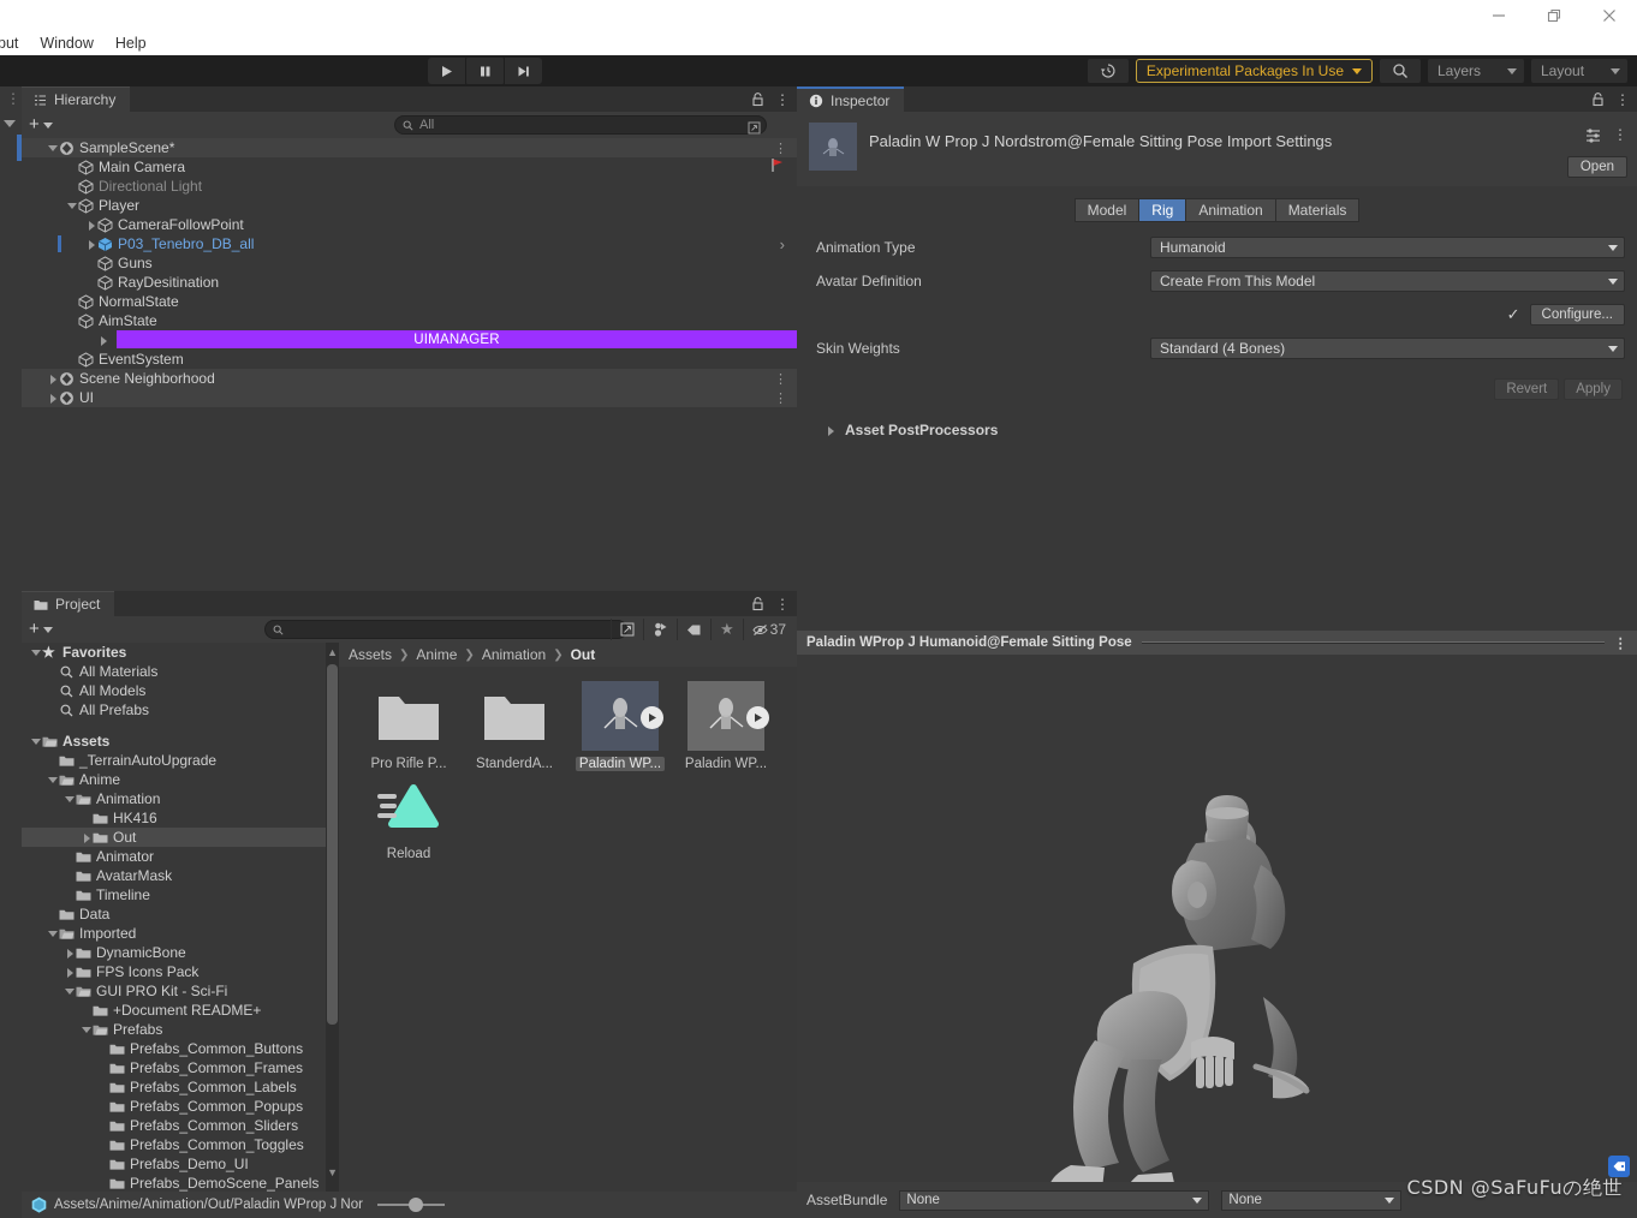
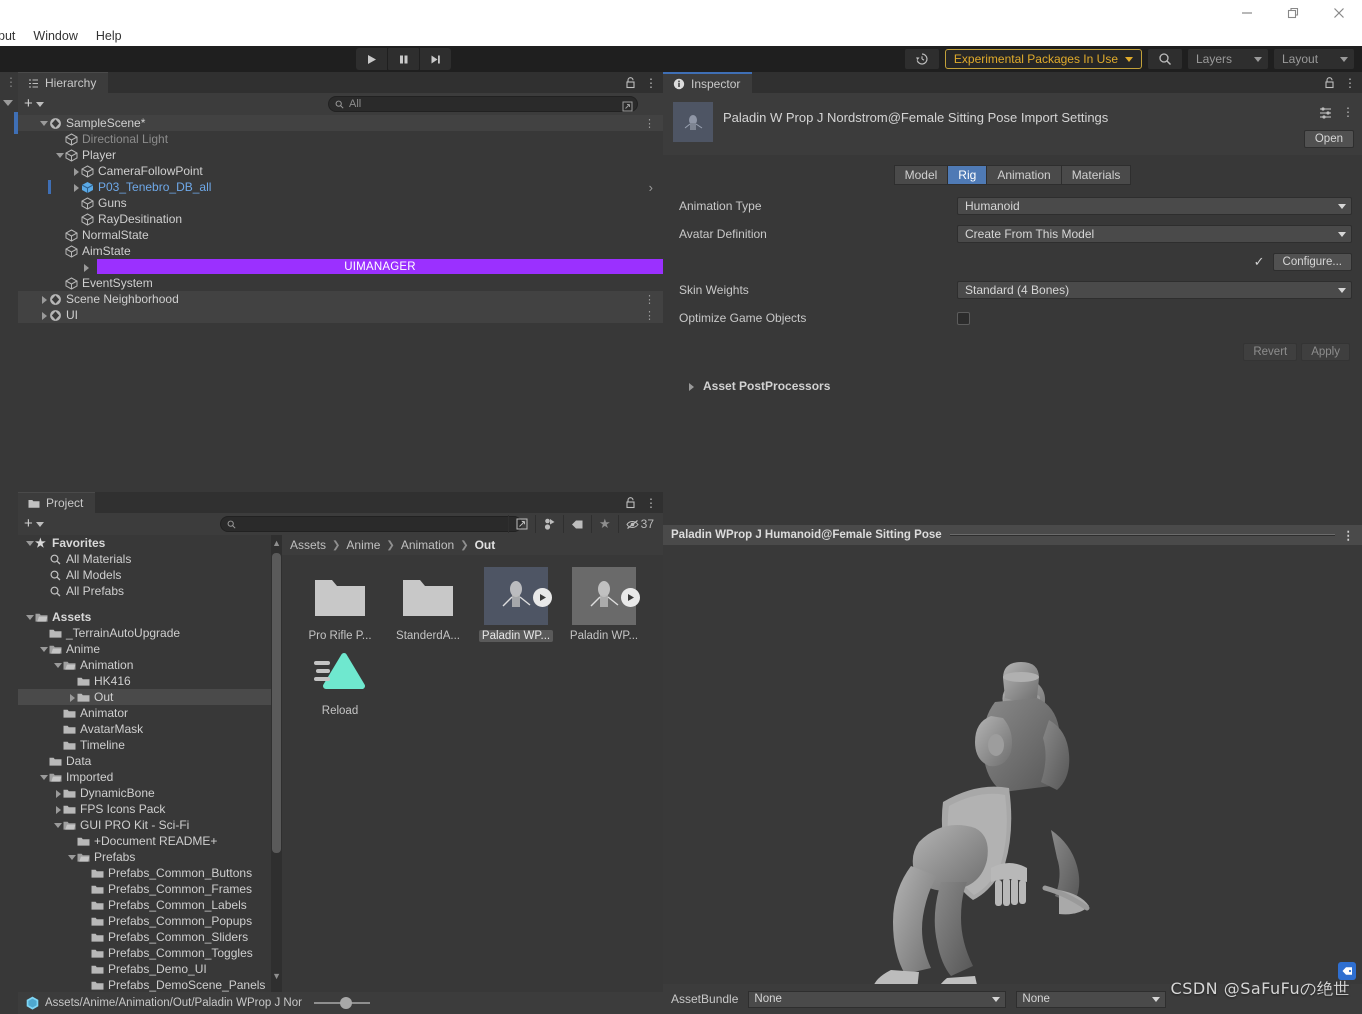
  put
  Window
  Help
  Experimental Packages In Use
  Layers
  Layout
  ⋮
  Hierarchy
  ⋮
  +
  All
  SampleScene*
  ⋮
- Main Camera
  Directional Light
  Player
  CameraFollowPoint
  P03_Tenebro_DB_all
  ›
  Guns
  RayDesitination
  NormalState
  AimState
  UIMANAGER
  EventSystem
  Scene Neighborhood
  ⋮
  UI
  ⋮
  Project
  ⋮
  +
  ★
  37
  ★
  Favorites
  All Materials
  All Models
  All Prefabs
  Assets
  _TerrainAutoUpgrade
  Anime
  Animation
  HK416
  Out
  Animator
  AvatarMask
  Timeline
  Data
  Imported
  DynamicBone
  FPS Icons Pack
  GUI PRO Kit - Sci-Fi
  +Document README+
  Prefabs
  Prefabs_Common_Buttons
  Prefabs_Common_Frames
  Prefabs_Common_Labels
  Prefabs_Common_Popups
  Prefabs_Common_Sliders
  Prefabs_Common_Toggles
  Prefabs_Demo_UI
  Prefabs_DemoScene_Panels
  ▲
  ▼
  Assets
  ❯
  Anime
  ❯
  Animation
  ❯
  Out
  Pro Rifle P...
  StanderdA...
  Paladin WP...
  Paladin WP...
  Reload
  Assets/Anime/Animation/Out/Paladin WProp J Nor
  Inspector
  ⋮
  Paladin W Prop J Nordstrom@Female Sitting Pose Import Settings
  ⋮
  Open
  Model
  Rig
  Animation
  Materials
  Animation Type
  Humanoid
  Avatar Definition
  Create From This Model
  ✓
  Configure...
  Skin Weights
  Standard (4 Bones)
+ Optimize Game Objects
  Revert
  Apply
  Asset PostProcessors
  Paladin WProp J Humanoid@Female Sitting Pose
  ⋮
  AssetBundle
  None
  None
  CSDN @SaFuFuの绝世
